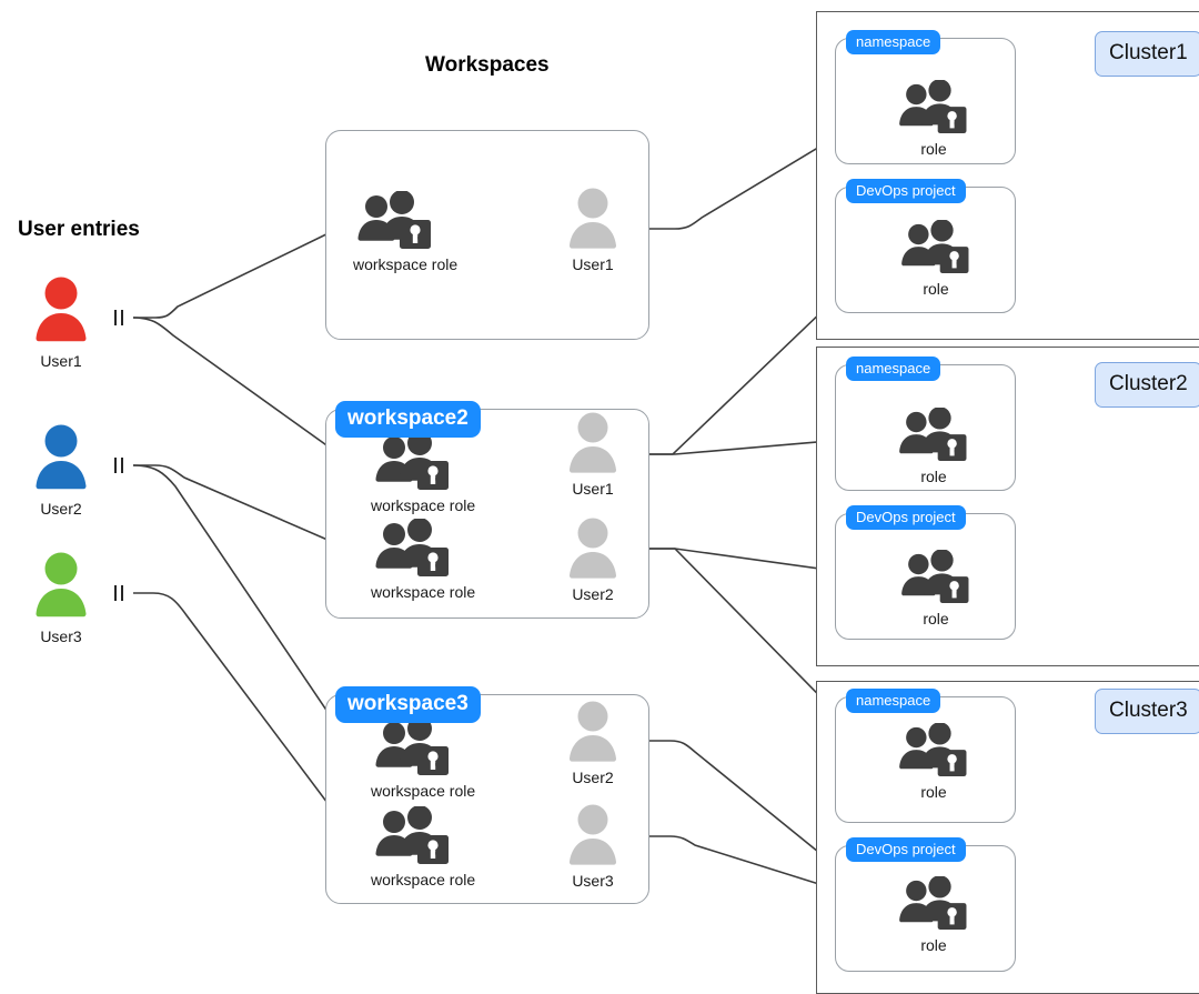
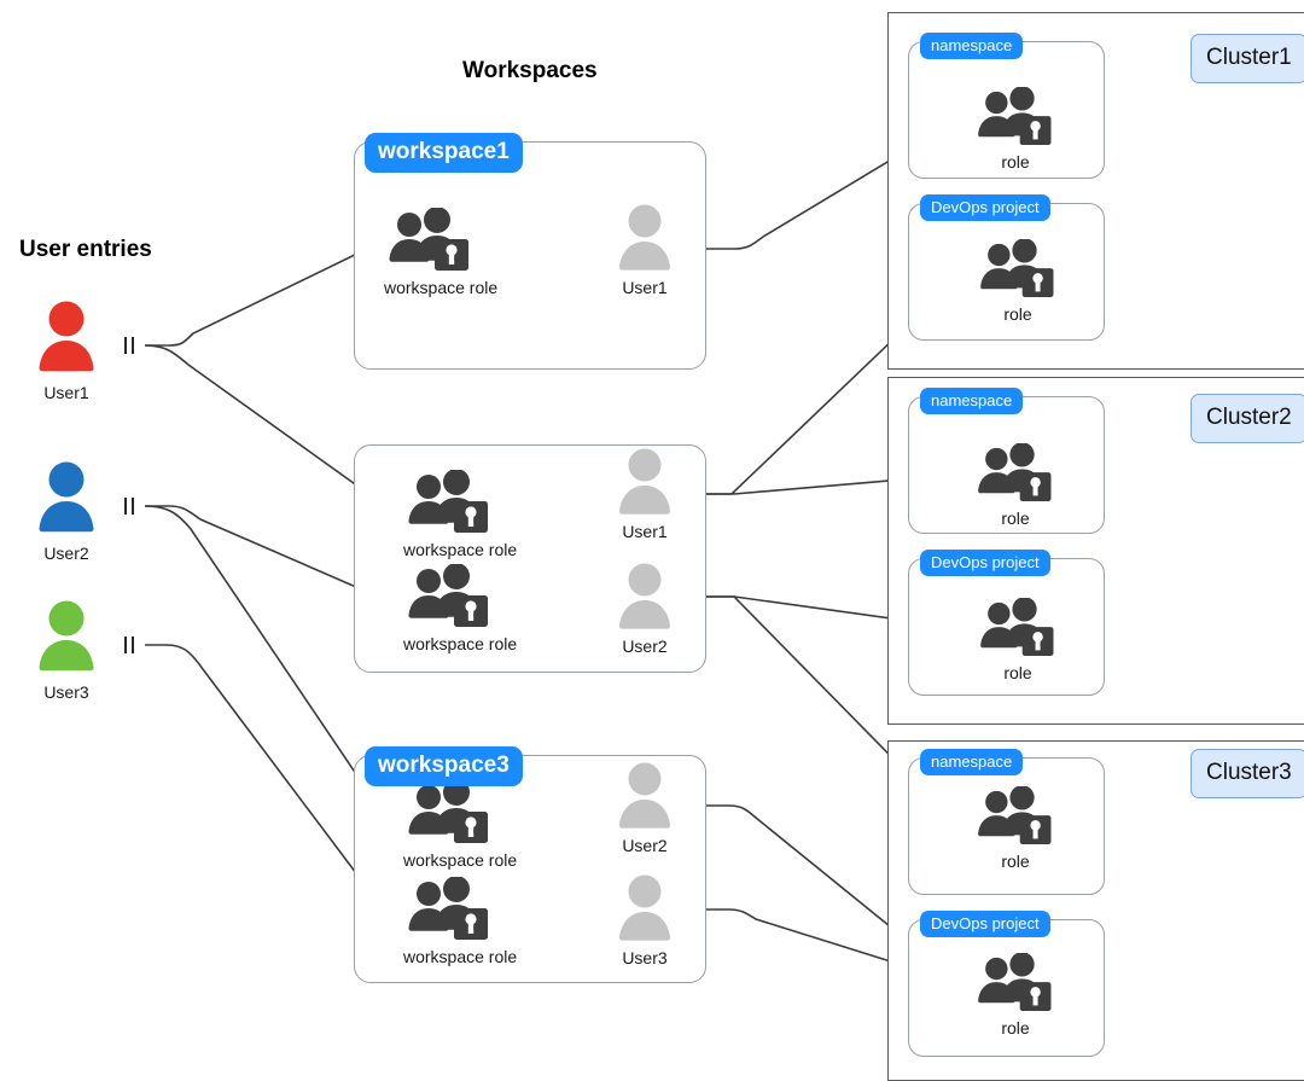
  User entries
  Workspaces
  User1
  User2
  User3
+ workspace1
  workspace role
  User1
- workspace2
  workspace role
  User1
  workspace role
  User2
  workspace3
  workspace role
  User2
  workspace role
  User3
  Cluster1
  namespace
  role
  DevOps project
  role
  Cluster2
  namespace
  role
  DevOps project
  role
  Cluster3
  namespace
  role
  DevOps project
  role
